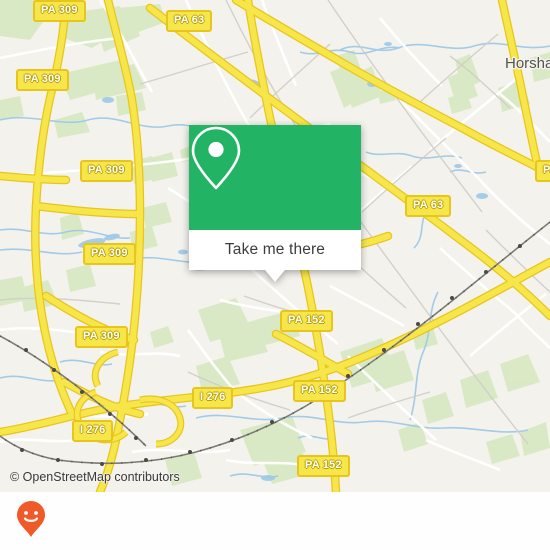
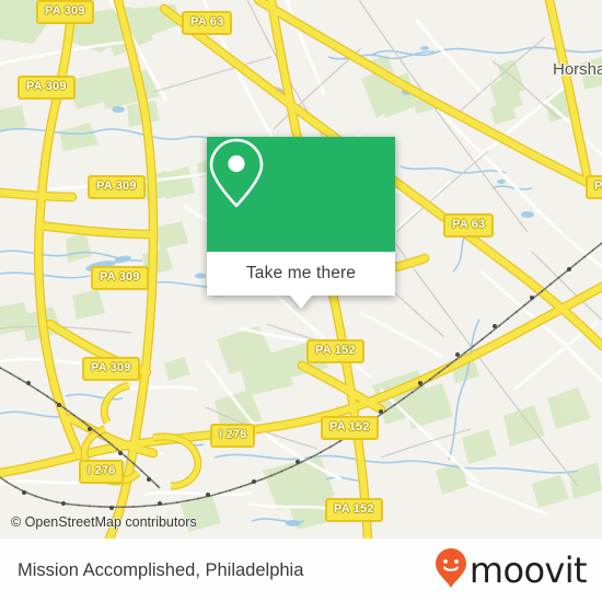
  PA 309
  PA 63
  PA 309
  PA 309
  PA 63
  PA 309
  PA 152
  PA 309
  I 276
  PA 152
  I 276
  PA 152
  Horsha
  © OpenStreetMap contributors
  Take me there
+ Mission Accomplished, Philadelphia
+ moovit
